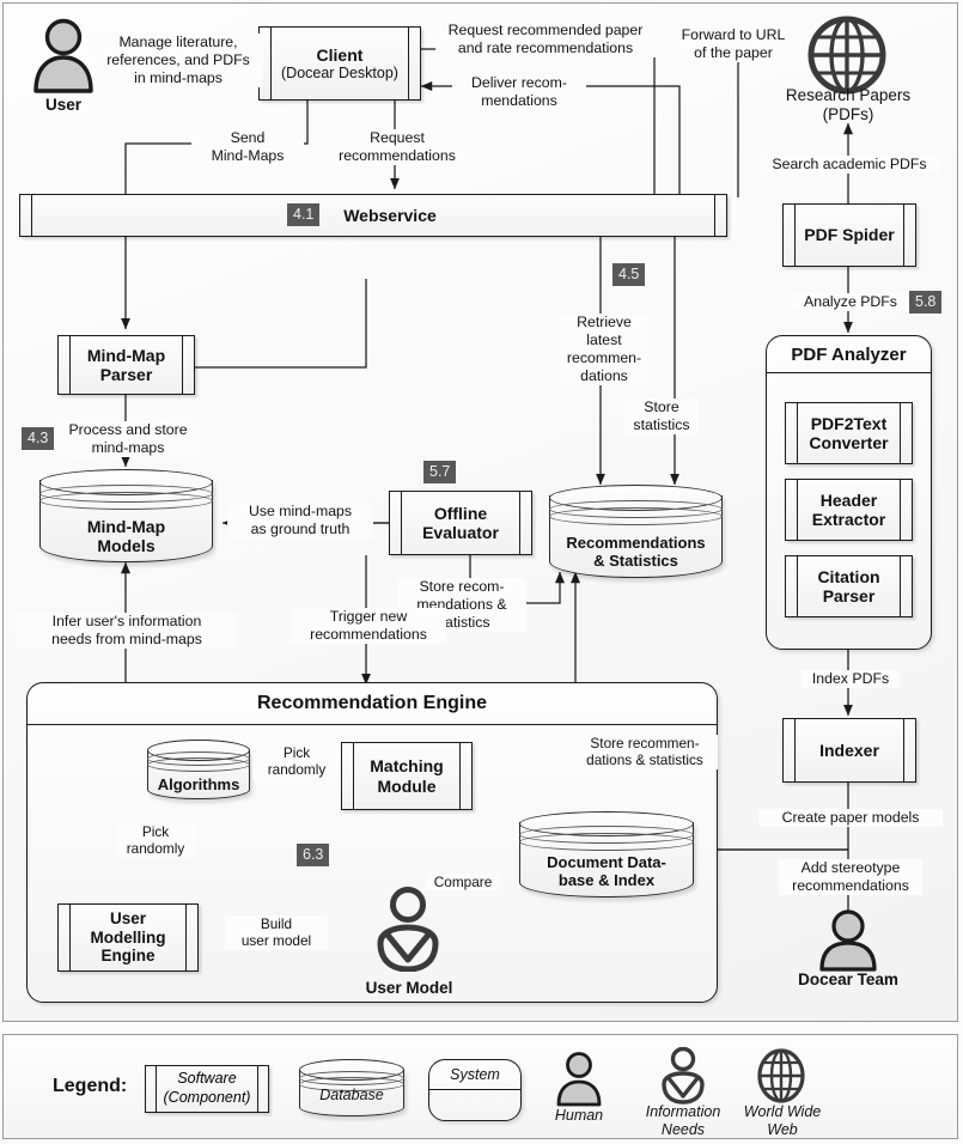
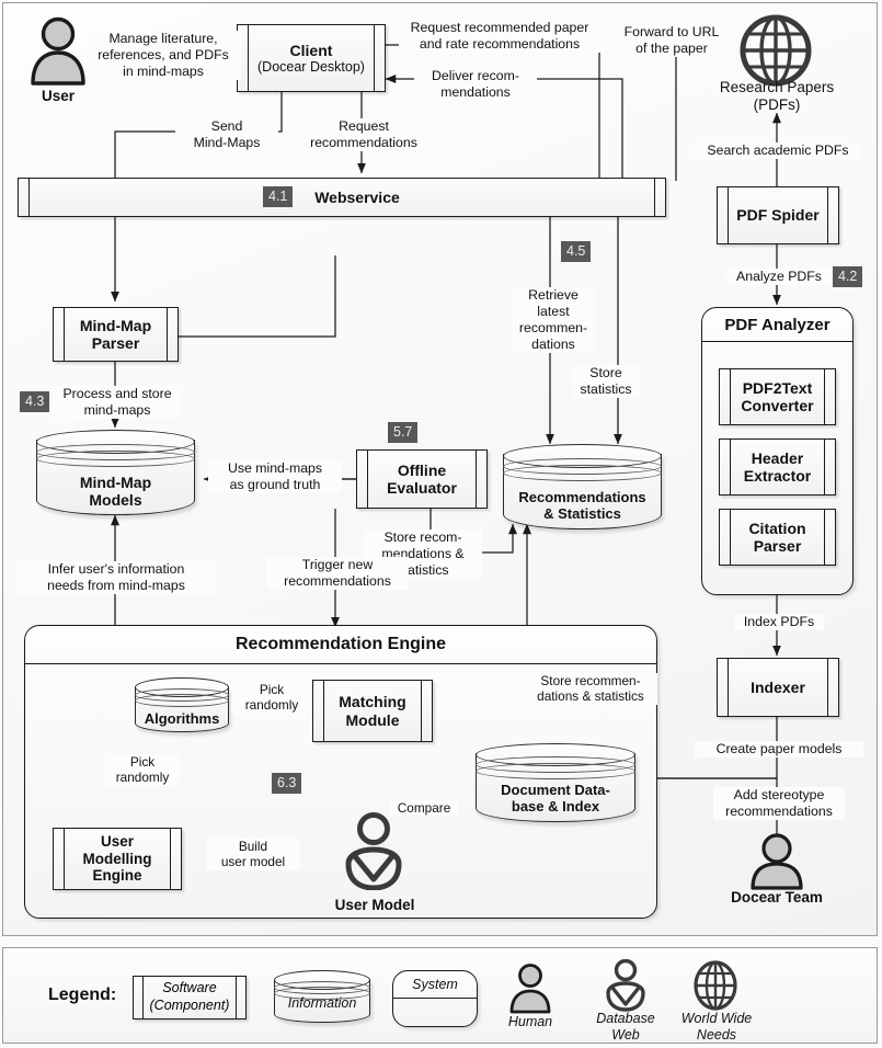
  User
  Manage literature,
  references, and PDFs
  in mind-maps
  Client
  (Docear Desktop)
  Request recommended paper
  and rate recommendations
  Deliver recom-
  mendations
  Forward to URL
  of the paper
  Research Papers
  (PDFs)
  Send
  Mind-Maps
  Request
  recommendations
  Search academic PDFs
  Webservice
  4.1
  4.5
- 5.8
+ 4.2
  4.3
  5.7
  6.3
  Mind-Map
  Parser
  Process and store
  mind-maps
  Mind-Map
  Models
  Infer user's information
  needs from mind-maps
  Retrieve
  latest
  recommen-
  dations
  Store
  statistics
  Offline
  Evaluator
  Use mind-maps
  as ground truth
  Recommendations
  & Statistics
  Store recom-
  mendations &
  atistics
  Trigger new
  recommendations
  PDF Spider
  Analyze PDFs
  PDF Analyzer
  PDF2Text
  Converter
  Header
  Extractor
  Citation
  Parser
  Index PDFs
  Indexer
  Create paper models
  Add stereotype
  recommendations
  Docear Team
  Recommendation Engine
  Algorithms
  Pick
  randomly
  Pick
  randomly
  Matching
  Module
  Store recommen-
  dations & statistics
  Document Data-
  base & Index
  User
  Modelling
  Engine
  Build
  user model
  Compare
  User Model
  Legend:
  Software
  (Component)
- Database
+ Information
  System
  Human
- Information
+ Database
- Needs
+ Web
  World Wide
- Web
+ Needs
